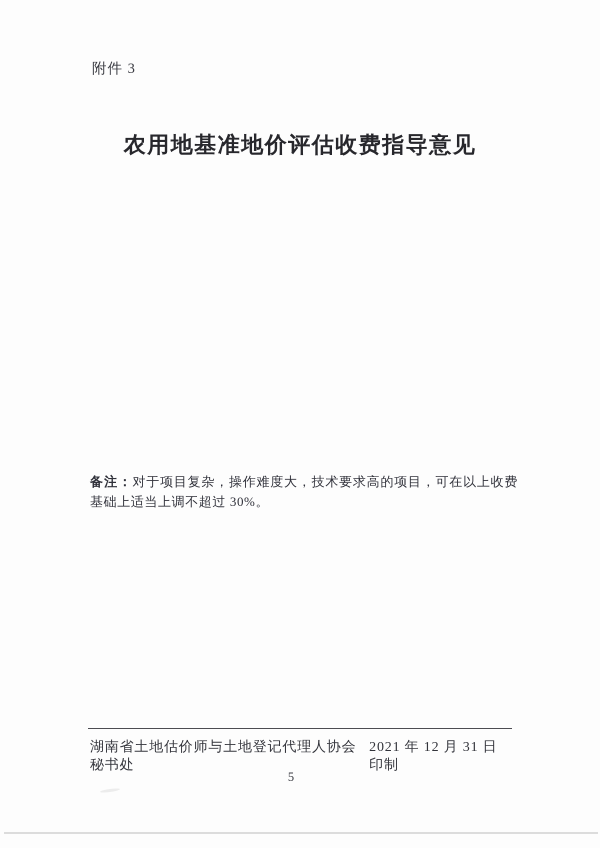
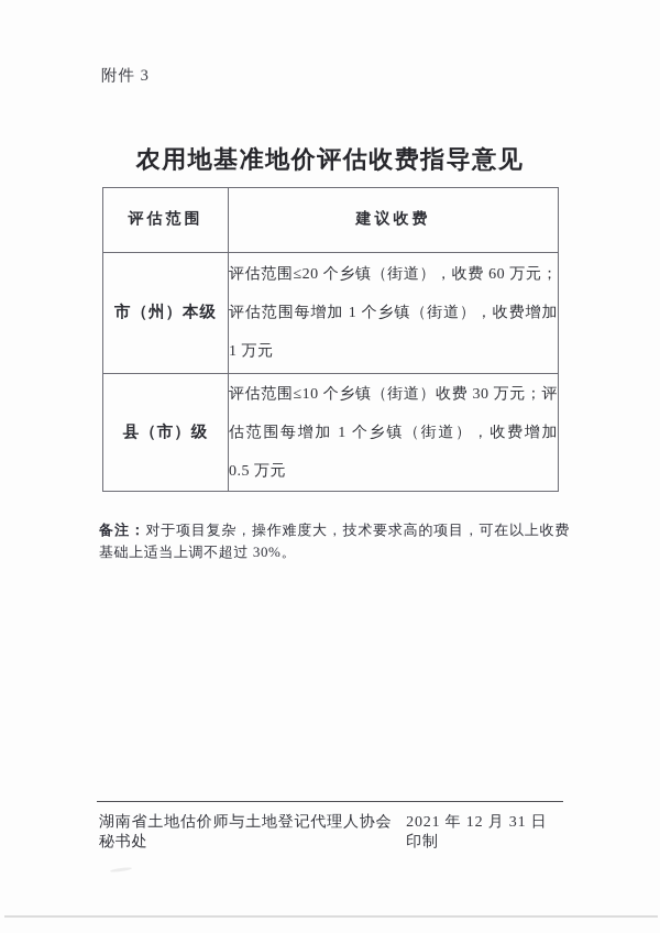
  附件 3
  农用地基准地价评估收费指导意见
+ 评估范围	建议收费
+ 市（州）本级	评估范围≤20 个乡镇（街道），收费 60 万元；评估范围每增加 1 个乡镇（街道），收费增加 1 万元
+ 县（市）级	评估范围≤10 个乡镇（街道）收费 30 万元；评估范围每增加 1 个乡镇（街道），收费增加 0.5 万元
  备注：对于项目复杂，操作难度大，技术要求高的项目，可在以上收费基础上适当上调不超过 30%。
  湖南省土地估价师与土地登记代理人协会秘书处
  2021 年 12 月 31 日印制
- 5
